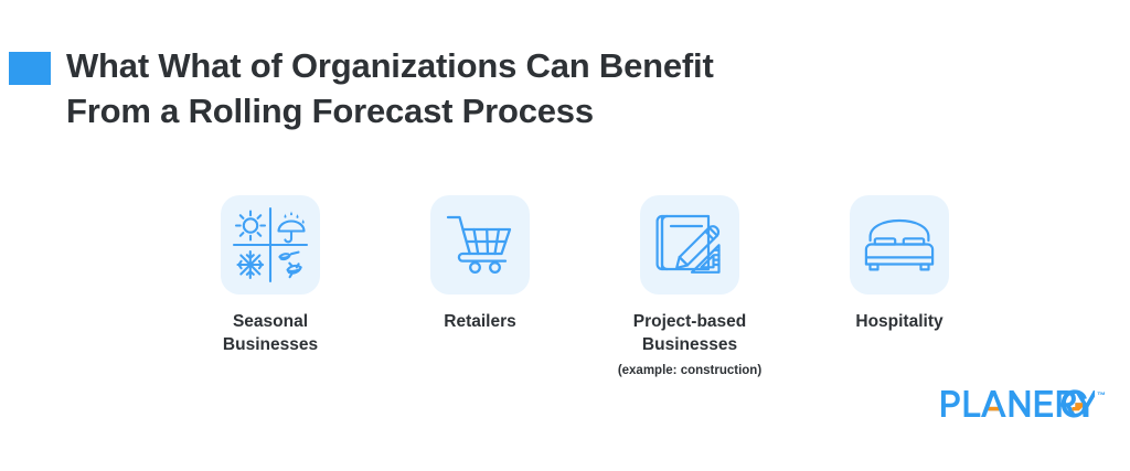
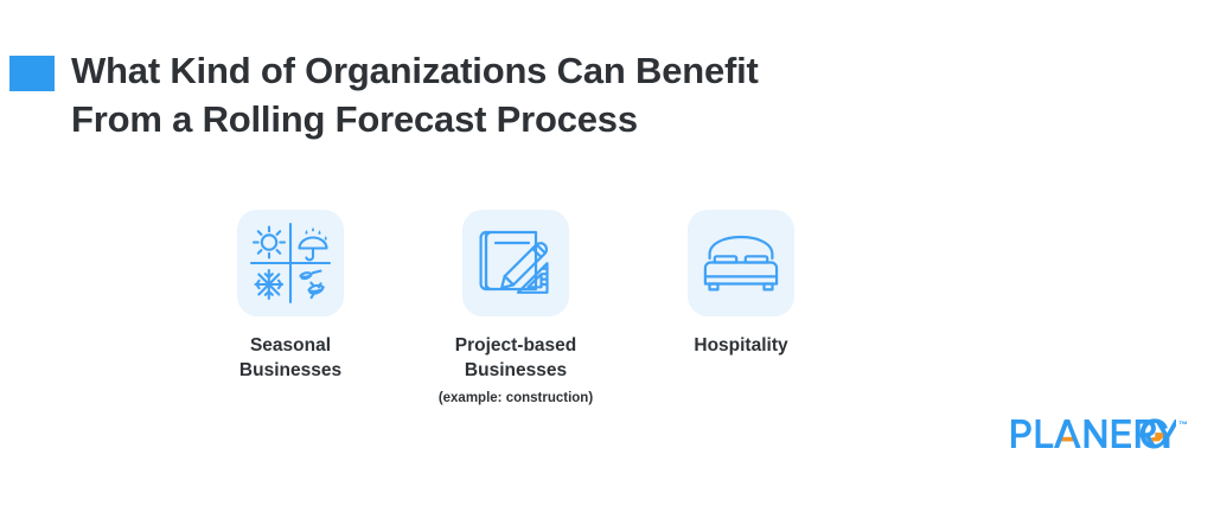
- What What of Organizations Can Benefit
+ What Kind of Organizations Can Benefit
  From a Rolling Forecast Process
  Seasonal
  Businesses
- Retailers
  Project-based
  Businesses
  (example: construction)
  Hospitality
  ™
